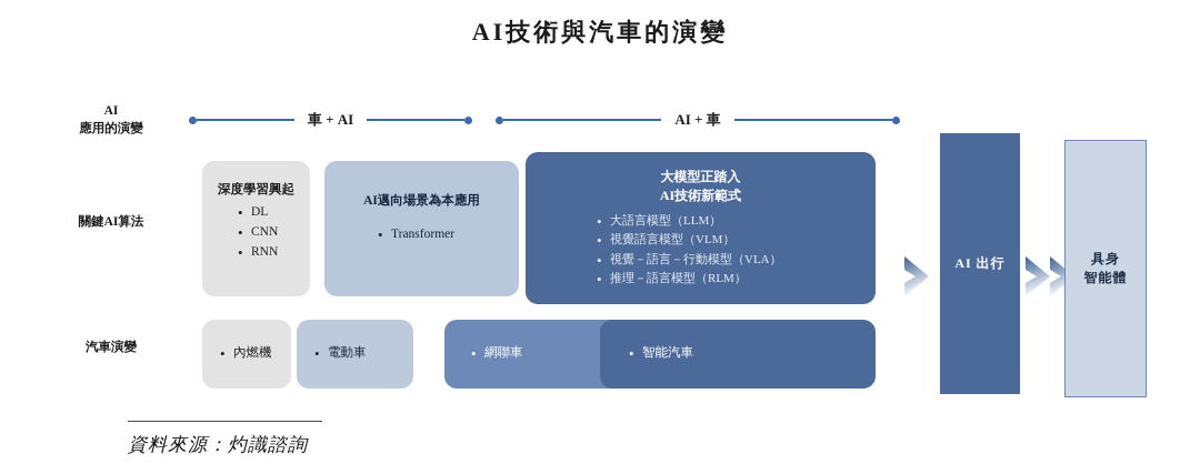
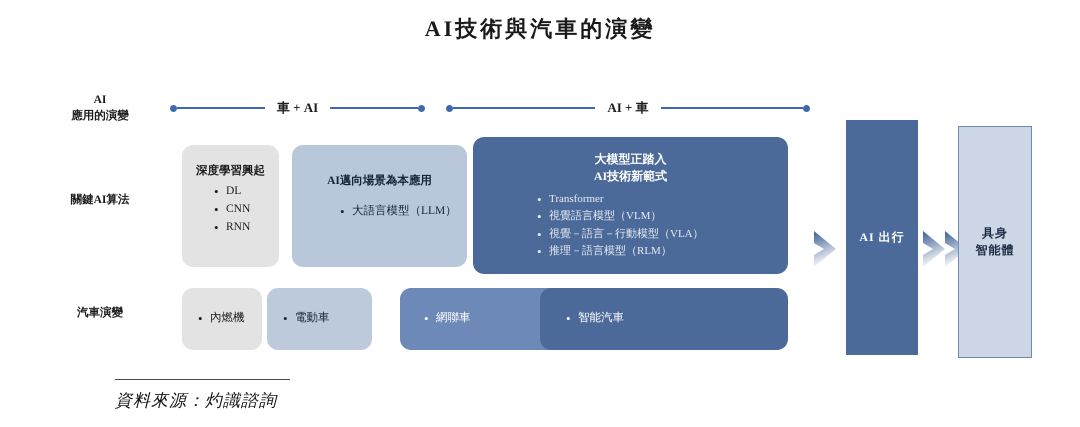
  AI技術與汽車的演變
  AI
  應用的演變
  關鍵AI算法
  汽車演變
  車 + AI
  AI + 車
  深度學習興起
  DL
  CNN
  RNN
  AI邁向場景為本應用
- Transformer
+ 大語言模型（LLM）
  大模型正踏入
  AI技術新範式
- 大語言模型（LLM）
+ Transformer
  視覺語言模型（VLM）
  視覺－語言－行動模型（VLA）
  推理－語言模型（RLM）
  內燃機
  電動車
  網聯車
  智能汽車
  AI 出行
  具身
  智能體
  資料來源：灼識諮詢
